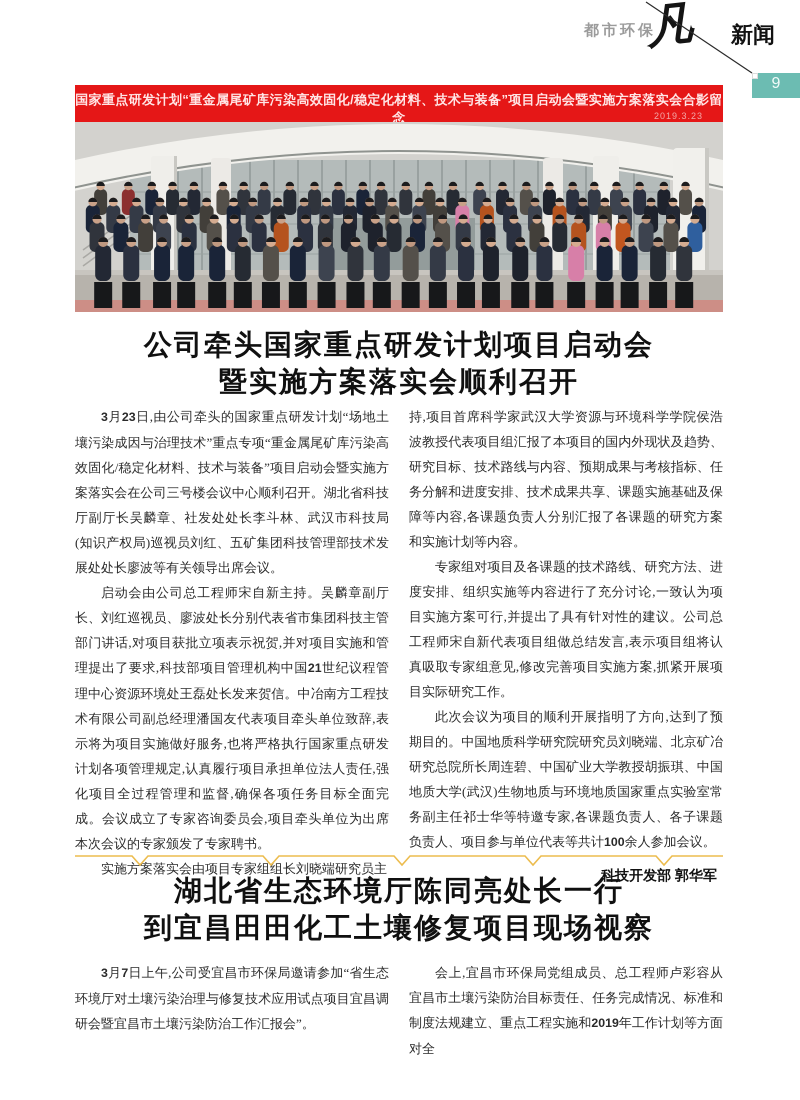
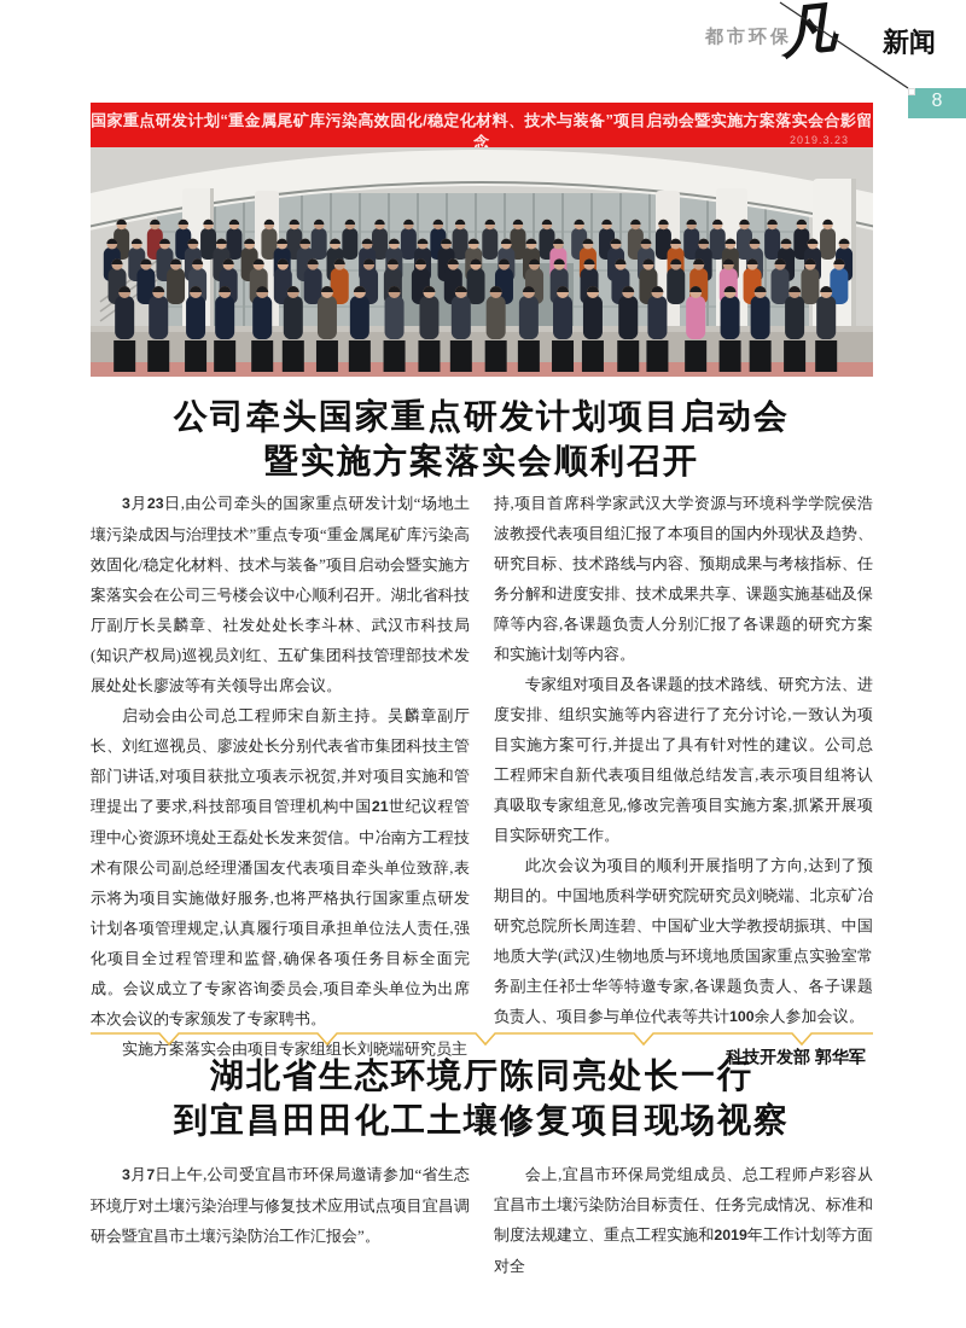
  都市环保
  新闻
- 9
+ 8
  国家重点研发计划“重金属尾矿库污染高效固化/稳定化材料、技术与装备”项目启动会暨实施方案落实会合影留念
  2019.3.23
  公司牵头国家重点研发计划项目启动会
  暨实施方案落实会顺利召开
  3月23日,由公司牵头的国家重点研发计划“场地土壤污染成因与治理技术”重点专项“重金属尾矿库污染高效固化/稳定化材料、技术与装备”项目启动会暨实施方案落实会在公司三号楼会议中心顺利召开。湖北省科技厅副厅长吴麟章、社发处处长李斗林、武汉市科技局(知识产权局)巡视员刘红、五矿集团科技管理部技术发展处处长廖波等有关领导出席会议。
  启动会由公司总工程师宋自新主持。吴麟章副厅长、刘红巡视员、廖波处长分别代表省市集团科技主管部门讲话,对项目获批立项表示祝贺,并对项目实施和管理提出了要求,科技部项目管理机构中国21世纪议程管理中心资源环境处王磊处长发来贺信。中冶南方工程技术有限公司副总经理潘国友代表项目牵头单位致辞,表示将为项目实施做好服务,也将严格执行国家重点研发计划各项管理规定,认真履行项目承担单位法人责任,强化项目全过程管理和监督,确保各项任务目标全面完成。会议成立了专家咨询委员会,项目牵头单位为出席本次会议的专家颁发了专家聘书。
  实施方案落实会由项目专家组组长刘晓端研究员主
  持,项目首席科学家武汉大学资源与环境科学学院侯浩波教授代表项目组汇报了本项目的国内外现状及趋势、研究目标、技术路线与内容、预期成果与考核指标、任务分解和进度安排、技术成果共享、课题实施基础及保障等内容,各课题负责人分别汇报了各课题的研究方案和实施计划等内容。
  专家组对项目及各课题的技术路线、研究方法、进度安排、组织实施等内容进行了充分讨论,一致认为项目实施方案可行,并提出了具有针对性的建议。公司总工程师宋自新代表项目组做总结发言,表示项目组将认真吸取专家组意见,修改完善项目实施方案,抓紧开展项目实际研究工作。
  此次会议为项目的顺利开展指明了方向,达到了预期目的。中国地质科学研究院研究员刘晓端、北京矿冶研究总院所长周连碧、中国矿业大学教授胡振琪、中国地质大学(武汉)生物地质与环境地质国家重点实验室常务副主任祁士华等特邀专家,各课题负责人、各子课题负责人、项目参与单位代表等共计100余人参加会议。
  科技开发部 郭华军
  湖北省生态环境厅陈同亮处长一行
  到宜昌田田化工土壤修复项目现场视察
  3月7日上午,公司受宜昌市环保局邀请参加“省生态环境厅对土壤污染治理与修复技术应用试点项目宜昌调研会暨宜昌市土壤污染防治工作汇报会”。
  会上,宜昌市环保局党组成员、总工程师卢彩容从宜昌市土壤污染防治目标责任、任务完成情况、标准和制度法规建立、重点工程实施和2019年工作计划等方面对全
